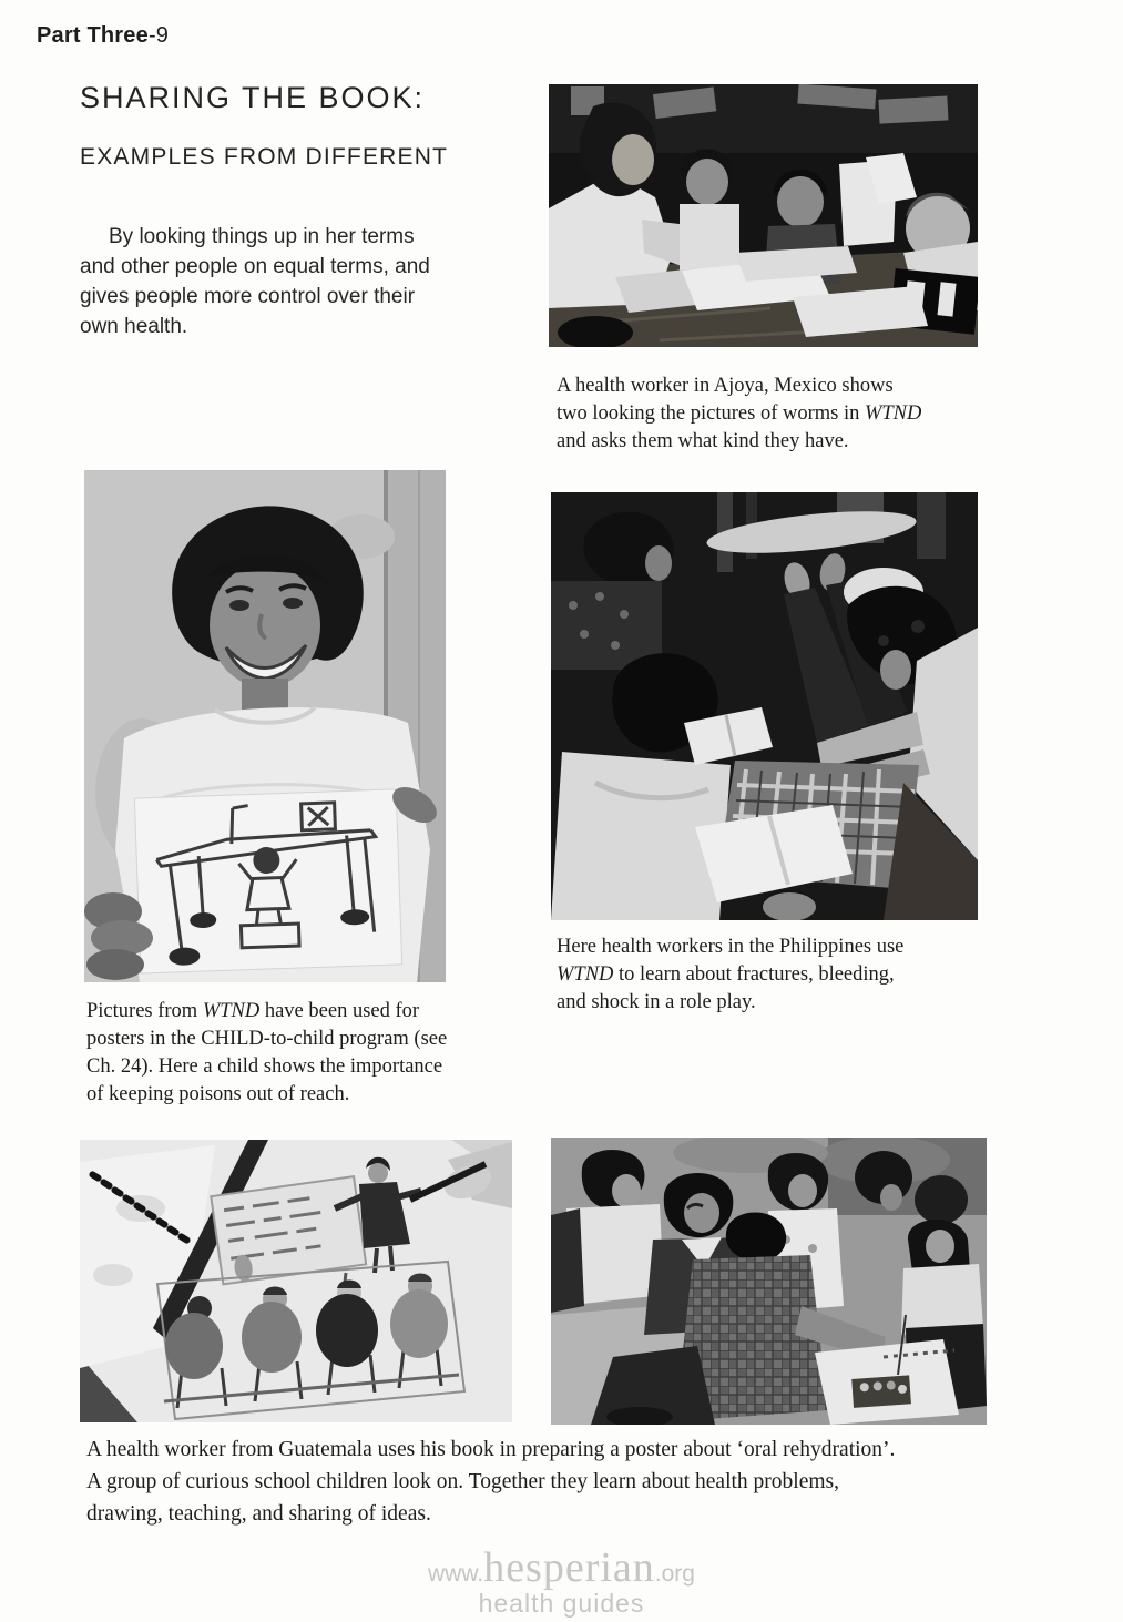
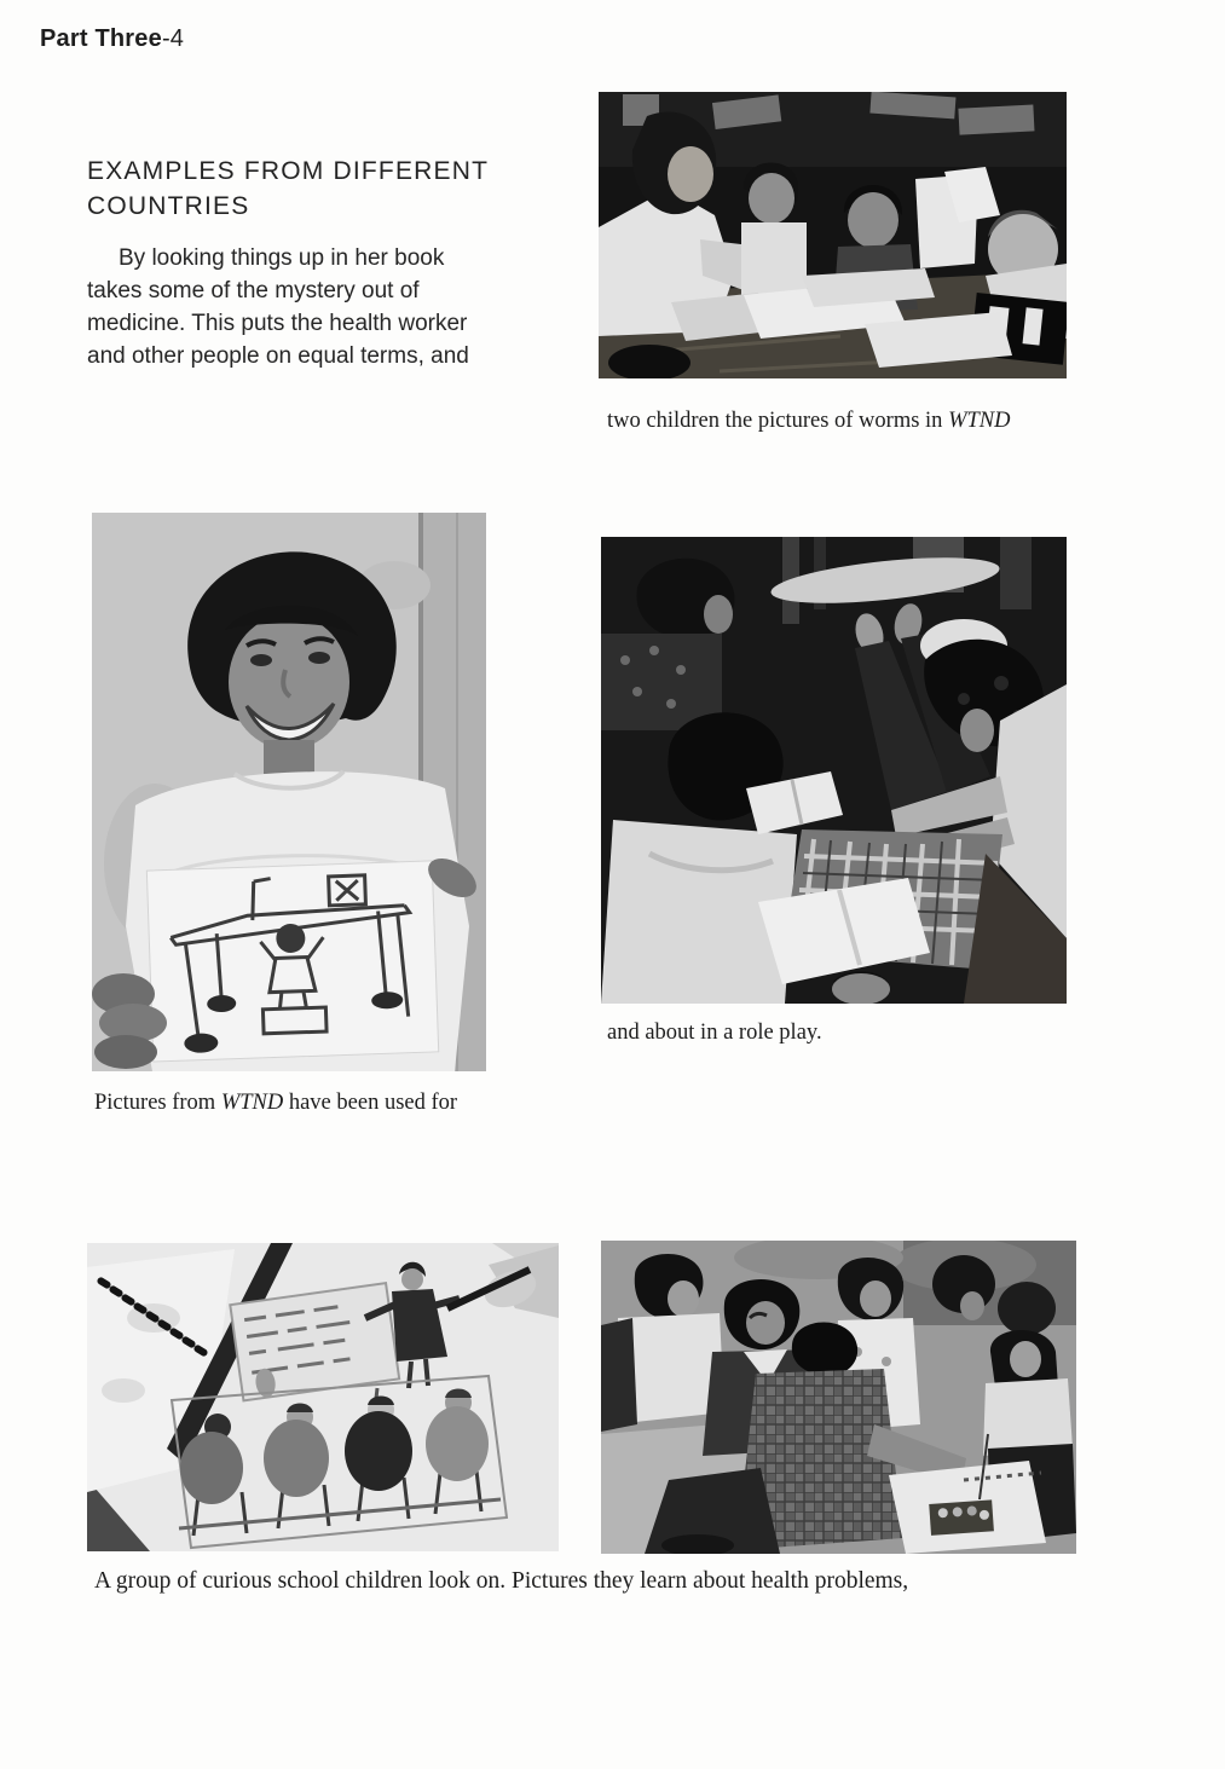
- Part Three-9
+ Part Three-4
- SHARING THE BOOK:
  EXAMPLES FROM DIFFERENT
+ COUNTRIES
- By looking things up in her terms
+ By looking things up in her book
+ takes some of the mystery out of
+ medicine. This puts the health worker
  and other people on equal terms, and
- gives people more control over their
- own health.
- A health worker in Ajoya, Mexico shows
- two looking the pictures of worms in WTND
+ two children the pictures of worms in WTND
- and asks them what kind they have.
- Here health workers in the Philippines use
- WTND to learn about fractures, bleeding,
- and shock in a role play.
+ and about in a role play.
  Pictures from WTND have been used for
- posters in the CHILD-to-child program (see
- Ch. 24). Here a child shows the importance
- of keeping poisons out of reach.
- A health worker from Guatemala uses his book in preparing a poster about ‘oral rehydration’.
- A group of curious school children look on. Together they learn about health problems,
+ A group of curious school children look on. Pictures they learn about health problems,
- drawing, teaching, and sharing of ideas.
- www.hesperian.org
- health guides
